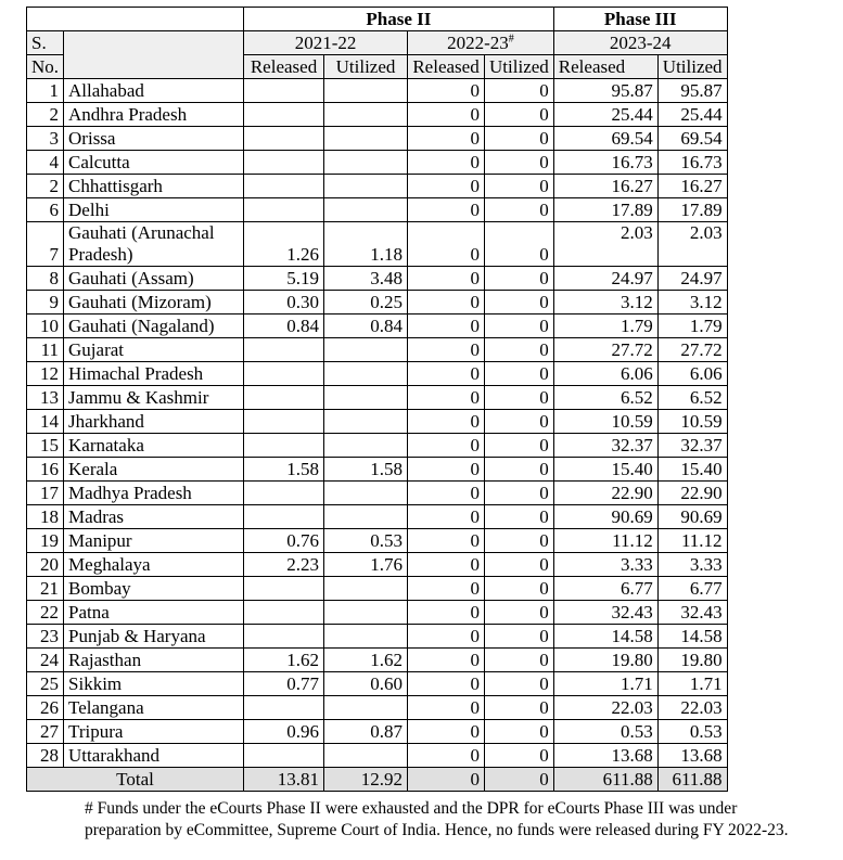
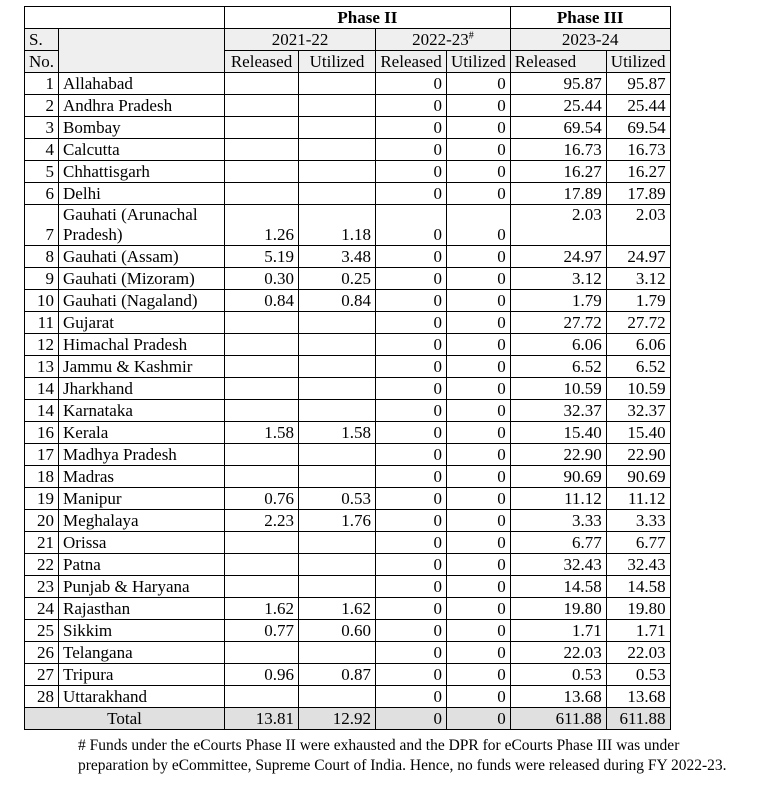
  	Phase II	Phase III
  S.		2021-22	2022-23#	2023-24
  No.	Released	Utilized	Released	Utilized	Released	Utilized
  1	Allahabad			0	0	95.87	95.87
  2	Andhra Pradesh			0	0	25.44	25.44
- 3	Orissa			0	0	69.54	69.54
+ 3	Bombay			0	0	69.54	69.54
  4	Calcutta			0	0	16.73	16.73
- 2	Chhattisgarh			0	0	16.27	16.27
+ 5	Chhattisgarh			0	0	16.27	16.27
  6	Delhi			0	0	17.89	17.89
  7	Gauhati (ArunachalPradesh)	1.26	1.18	0	0	2.03	2.03
  8	Gauhati (Assam)	5.19	3.48	0	0	24.97	24.97
  9	Gauhati (Mizoram)	0.30	0.25	0	0	3.12	3.12
  10	Gauhati (Nagaland)	0.84	0.84	0	0	1.79	1.79
  11	Gujarat			0	0	27.72	27.72
  12	Himachal Pradesh			0	0	6.06	6.06
  13	Jammu & Kashmir			0	0	6.52	6.52
  14	Jharkhand			0	0	10.59	10.59
- 15	Karnataka			0	0	32.37	32.37
+ 14	Karnataka			0	0	32.37	32.37
  16	Kerala	1.58	1.58	0	0	15.40	15.40
  17	Madhya Pradesh			0	0	22.90	22.90
  18	Madras			0	0	90.69	90.69
  19	Manipur	0.76	0.53	0	0	11.12	11.12
  20	Meghalaya	2.23	1.76	0	0	3.33	3.33
- 21	Bombay			0	0	6.77	6.77
+ 21	Orissa			0	0	6.77	6.77
  22	Patna			0	0	32.43	32.43
  23	Punjab & Haryana			0	0	14.58	14.58
  24	Rajasthan	1.62	1.62	0	0	19.80	19.80
  25	Sikkim	0.77	0.60	0	0	1.71	1.71
  26	Telangana			0	0	22.03	22.03
  27	Tripura	0.96	0.87	0	0	0.53	0.53
  28	Uttarakhand			0	0	13.68	13.68
  Total	13.81	12.92	0	0	611.88	611.88
  # Funds under the eCourts Phase II were exhausted and the DPR for eCourts Phase III was under preparation by eCommittee, Supreme Court of India. Hence, no funds were released during FY 2022-23.
